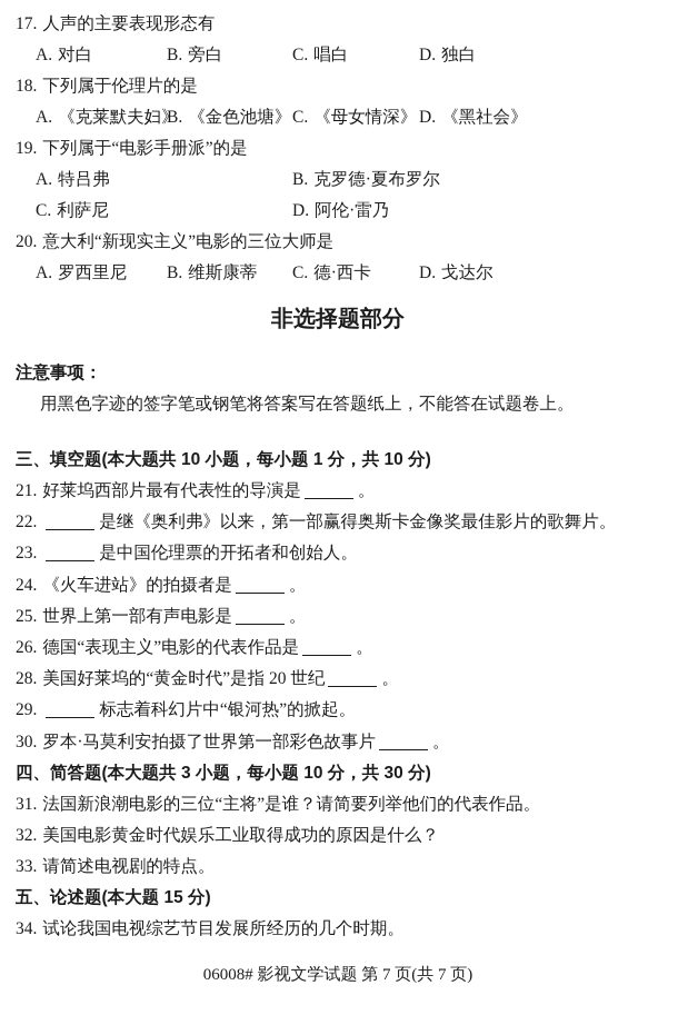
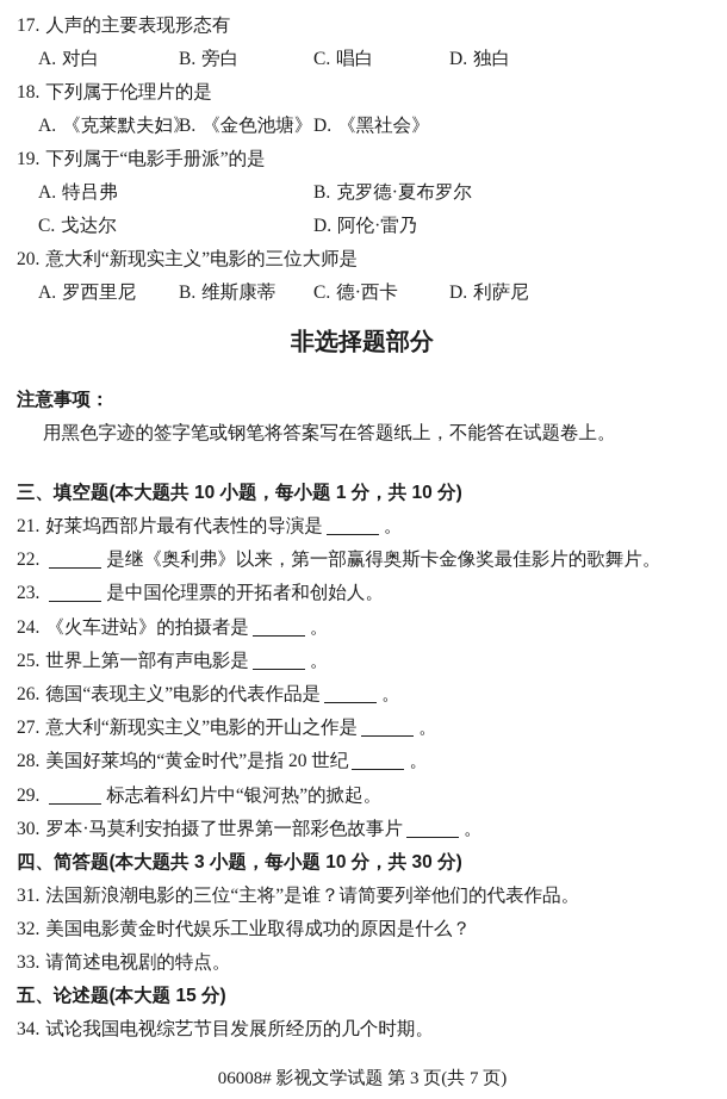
  17. 人声的主要表现形态有
  A. 对白
  B. 旁白
  C. 唱白
  D. 独白
  18. 下列属于伦理片的是
  A. 《克莱默夫妇》
  B. 《金色池塘》
- C. 《母女情深》
  D. 《黑社会》
  19. 下列属于“电影手册派”的是
  A. 特吕弗
  B. 克罗德·夏布罗尔
- C. 利萨尼
+ C. 戈达尔
  D. 阿伦·雷乃
  20. 意大利“新现实主义”电影的三位大师是
  A. 罗西里尼
  B. 维斯康蒂
  C. 德·西卡
- D. 戈达尔
+ D. 利萨尼
  非选择题部分
  注意事项：
  用黑色字迹的签字笔或钢笔将答案写在答题纸上，不能答在试题卷上。
  三、填空题(本大题共 10 小题，每小题 1 分，共 10 分)
  21. 好莱坞西部片最有代表性的导演是 。
  22. 是继《奥利弗》以来，第一部赢得奥斯卡金像奖最佳影片的歌舞片。
  23. 是中国伦理票的开拓者和创始人。
  24. 《火车进站》的拍摄者是 。
  25. 世界上第一部有声电影是 。
  26. 德国“表现主义”电影的代表作品是 。
+ 27. 意大利“新现实主义”电影的开山之作是 。
  28. 美国好莱坞的“黄金时代”是指 20 世纪 。
  29. 标志着科幻片中“银河热”的掀起。
  30. 罗本·马莫利安拍摄了世界第一部彩色故事片 。
  四、简答题(本大题共 3 小题，每小题 10 分，共 30 分)
  31. 法国新浪潮电影的三位“主将”是谁？请简要列举他们的代表作品。
  32. 美国电影黄金时代娱乐工业取得成功的原因是什么？
  33. 请简述电视剧的特点。
  五、论述题(本大题 15 分)
  34. 试论我国电视综艺节目发展所经历的几个时期。
- 06008# 影视文学试题 第 7 页(共 7 页)
+ 06008# 影视文学试题 第 3 页(共 7 页)
